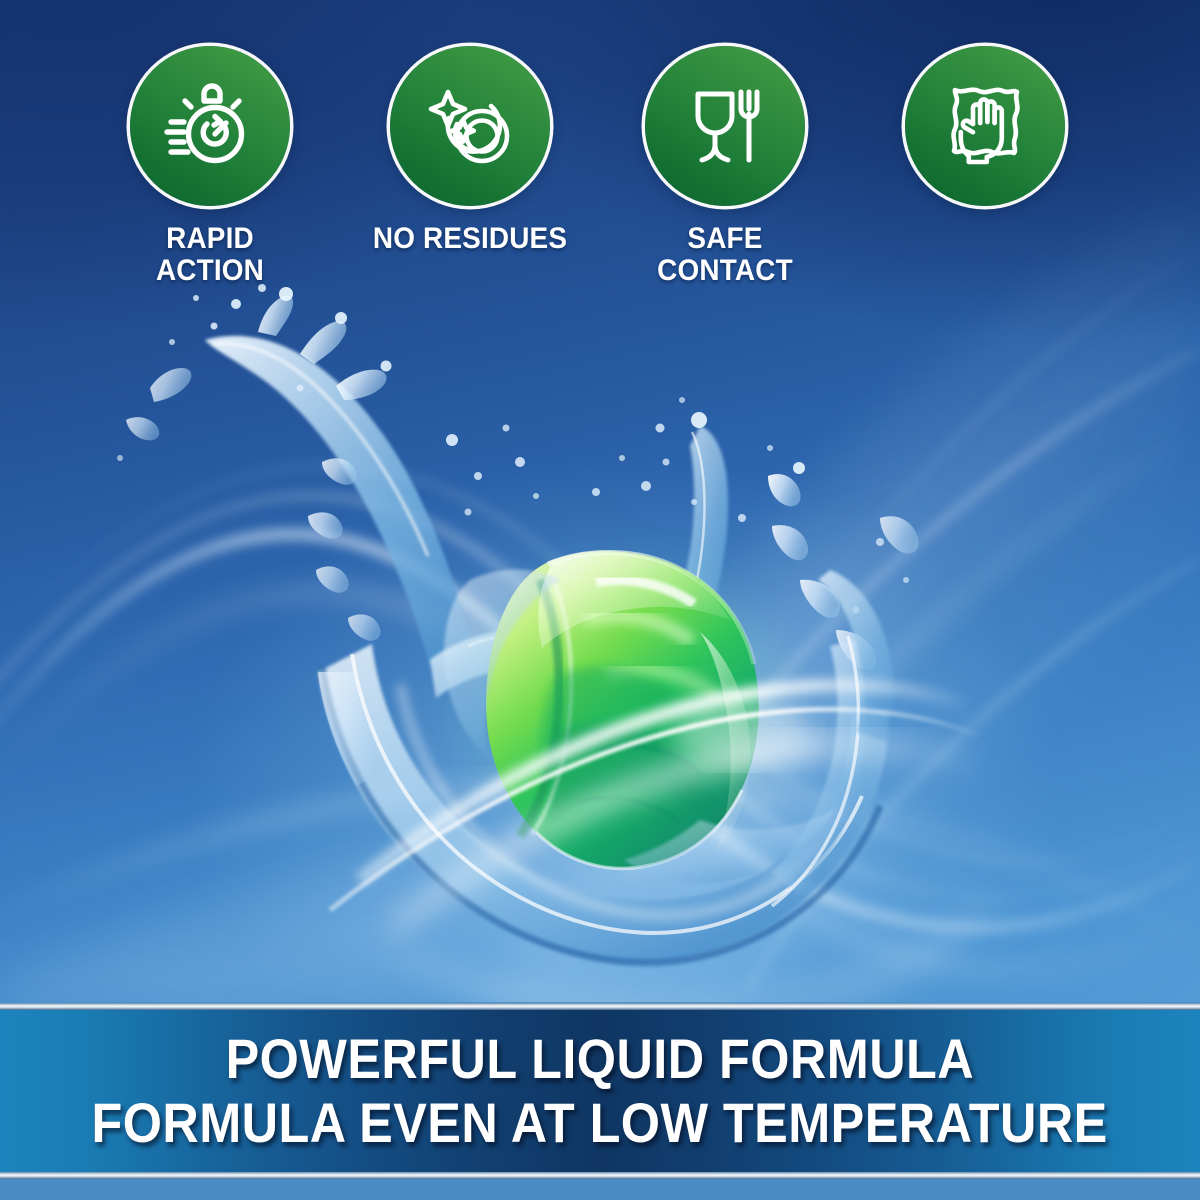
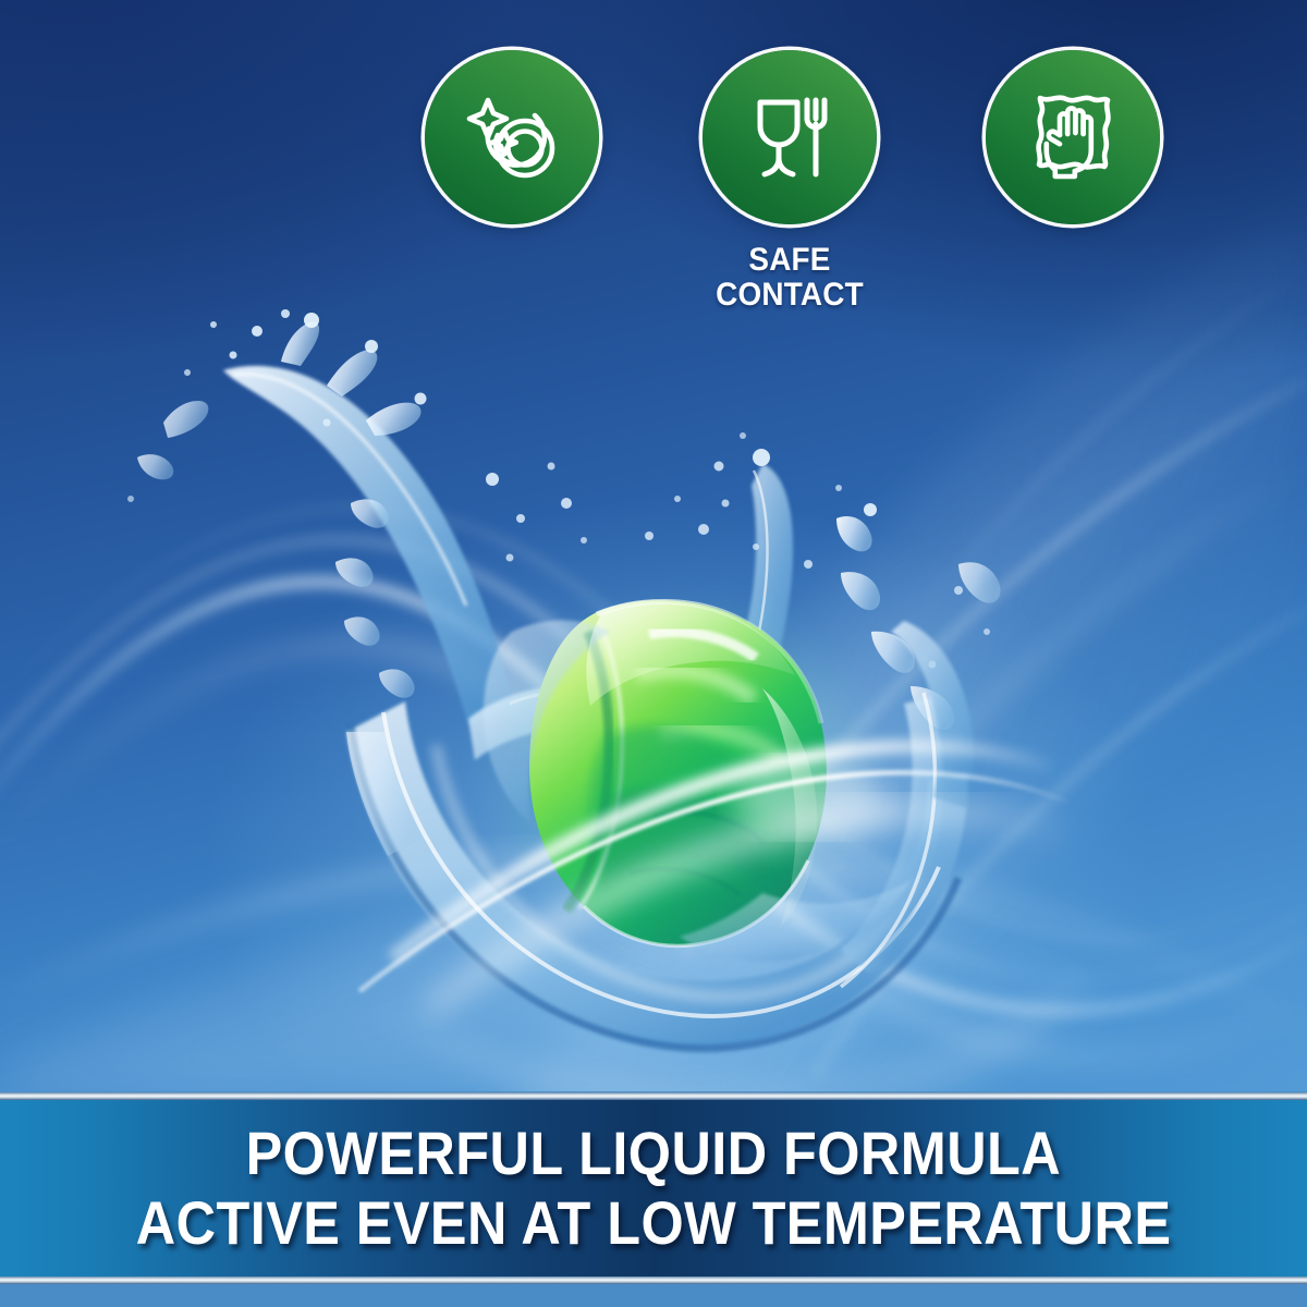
- RAPID
- ACTION
- NO RESIDUES
  SAFE
  CONTACT
  POWERFUL LIQUID FORMULA
- FORMULA EVEN AT LOW TEMPERATURE
+ ACTIVE EVEN AT LOW TEMPERATURE
